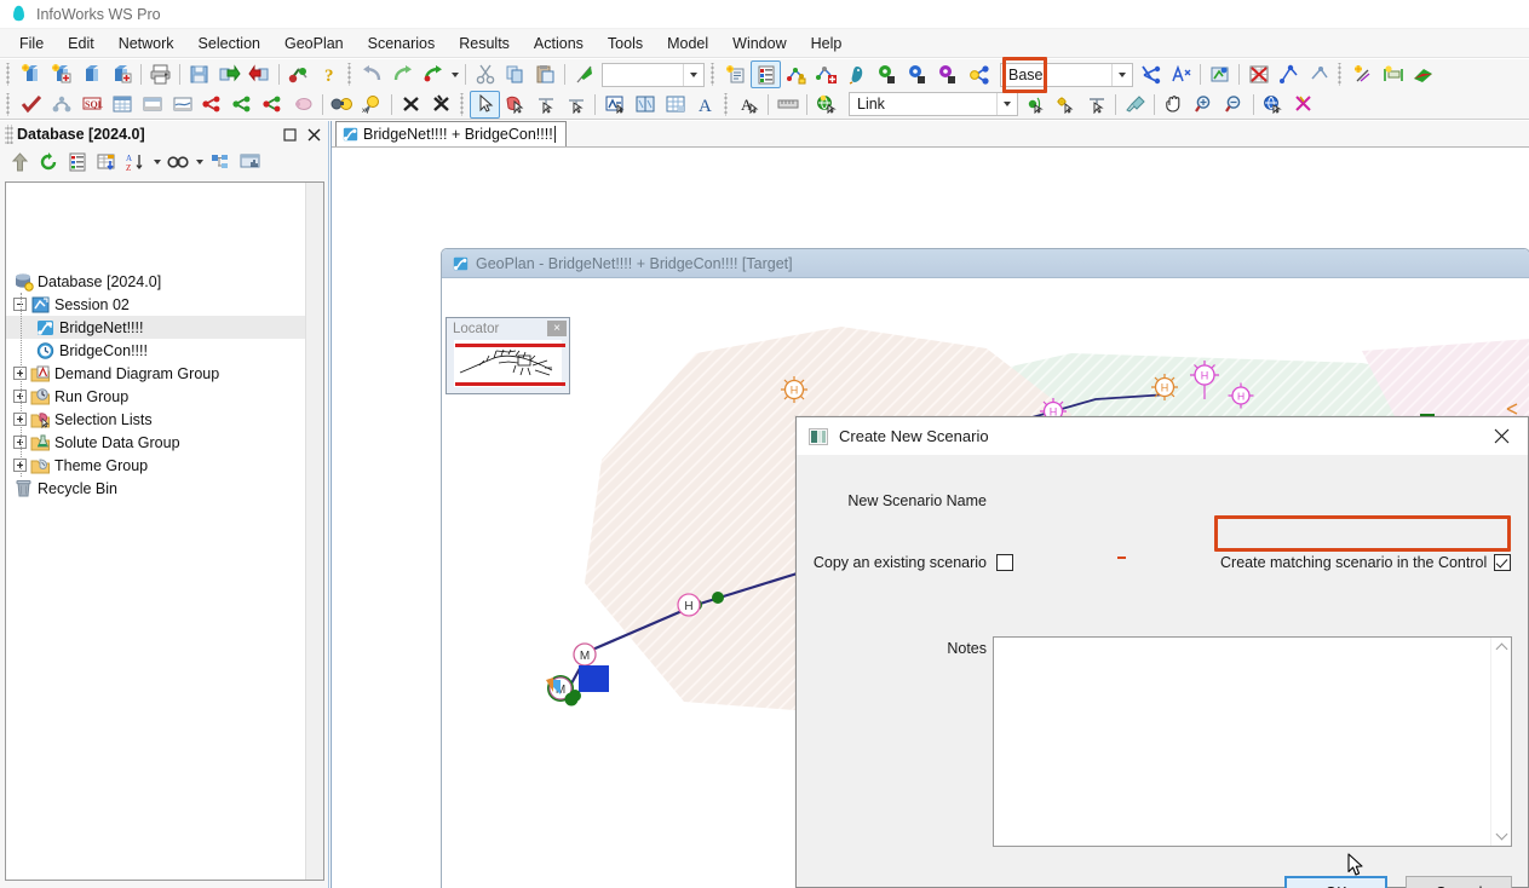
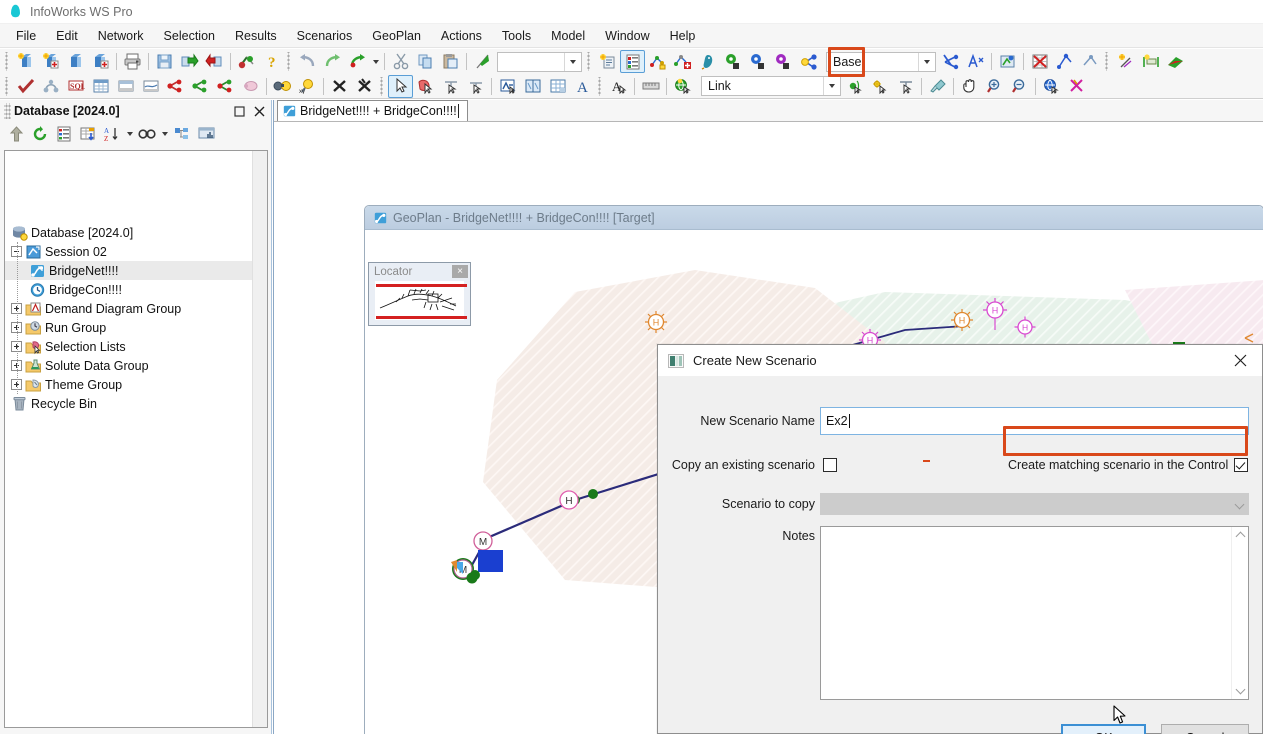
  InfoWorks WS Pro
  File
  Edit
  Network
  Selection
- GeoPlan
+ Results
  Scenarios
- Results
+ GeoPlan
  Actions
  Tools
  Model
  Window
  Help
  ?
  Base
  SQL
  A
  A
  Link
  Database [2024.0]
  A
  Z
  Database [2024.0]
  Session 02
  BridgeNet!!!!
  BridgeCon!!!!
  Demand Diagram Group
  Run Group
  Selection Lists
  Solute Data Group
  Theme Group
  Recycle Bin
  BridgeNet!!!! + BridgeCon!!!!
  GeoPlan - BridgeNet!!!! + BridgeCon!!!! [Target]
  M
  H
  H
  H
  H
  H
  H
  Locator
  ×
  Create New Scenario
  New Scenario Name
+ Ex2
  Copy an existing scenario
  Create matching scenario in the Control
+ Scenario to copy
  Notes
